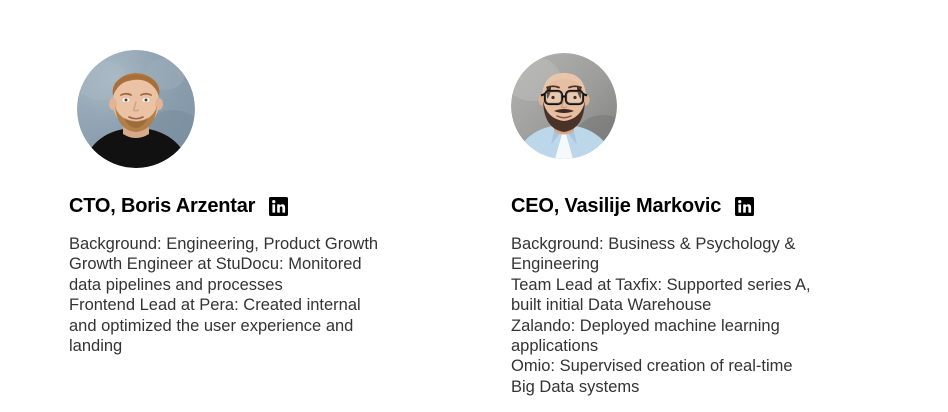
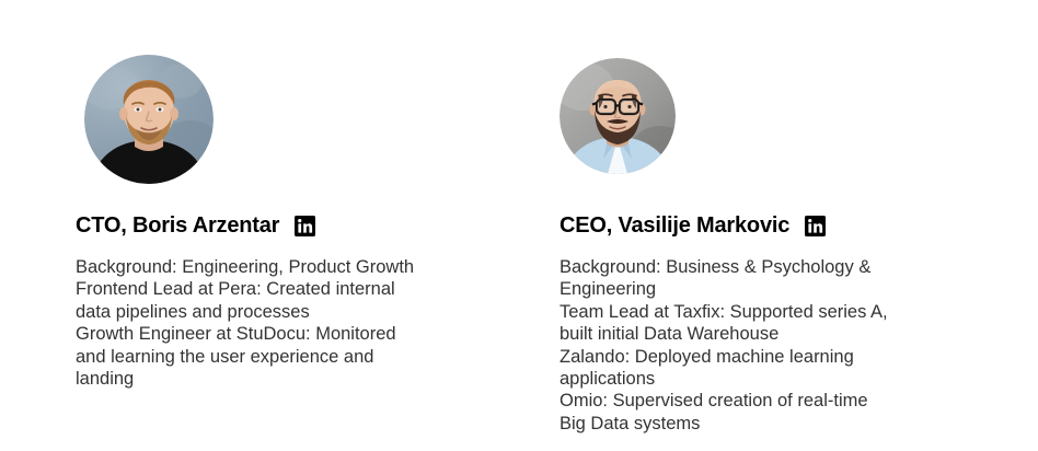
  CTO, Boris Arzentar
  Background: Engineering, Product Growth
- Growth Engineer at StuDocu: Monitored
+ Frontend Lead at Pera: Created internal
  data pipelines and processes
- Frontend Lead at Pera: Created internal
+ Growth Engineer at StuDocu: Monitored
- and optimized the user experience and
+ and learning the user experience and
  landing
  CEO, Vasilije Markovic
  Background: Business & Psychology &
  Engineering
  Team Lead at Taxfix: Supported series A,
  built initial Data Warehouse
  Zalando: Deployed machine learning
  applications
  Omio: Supervised creation of real-time
  Big Data systems
